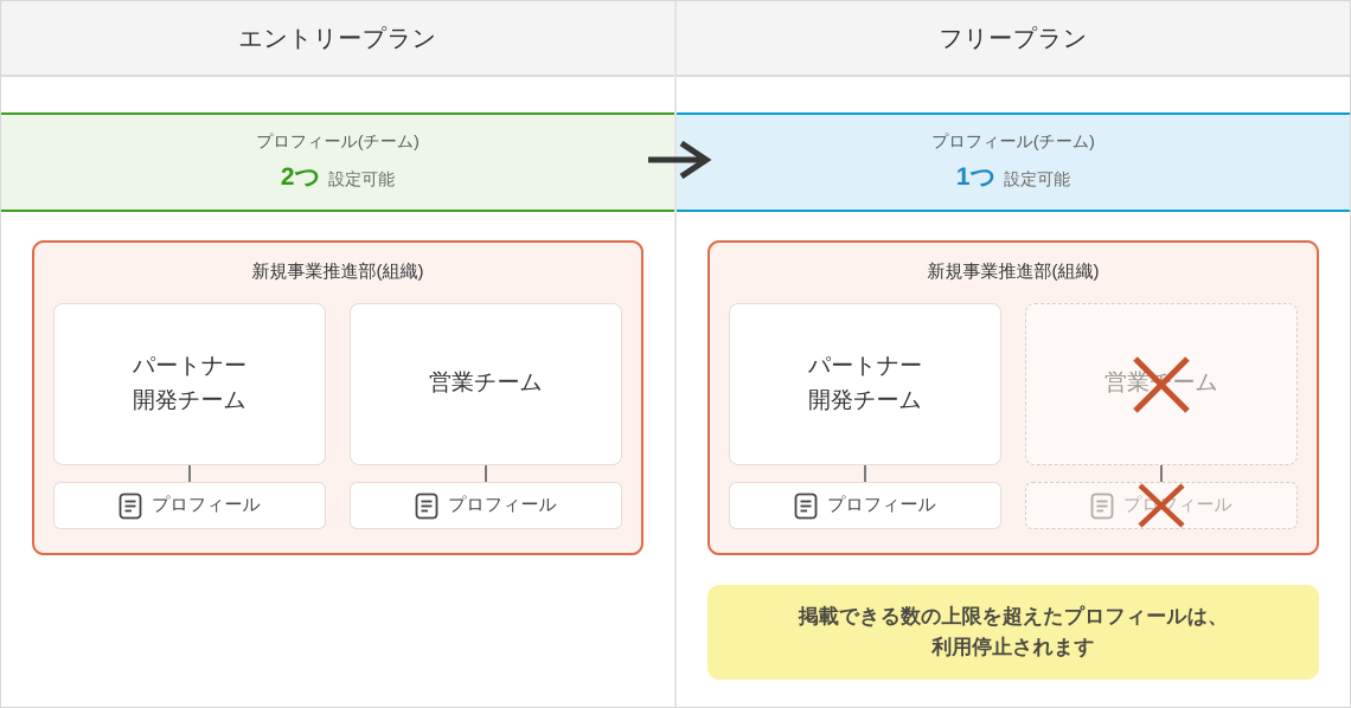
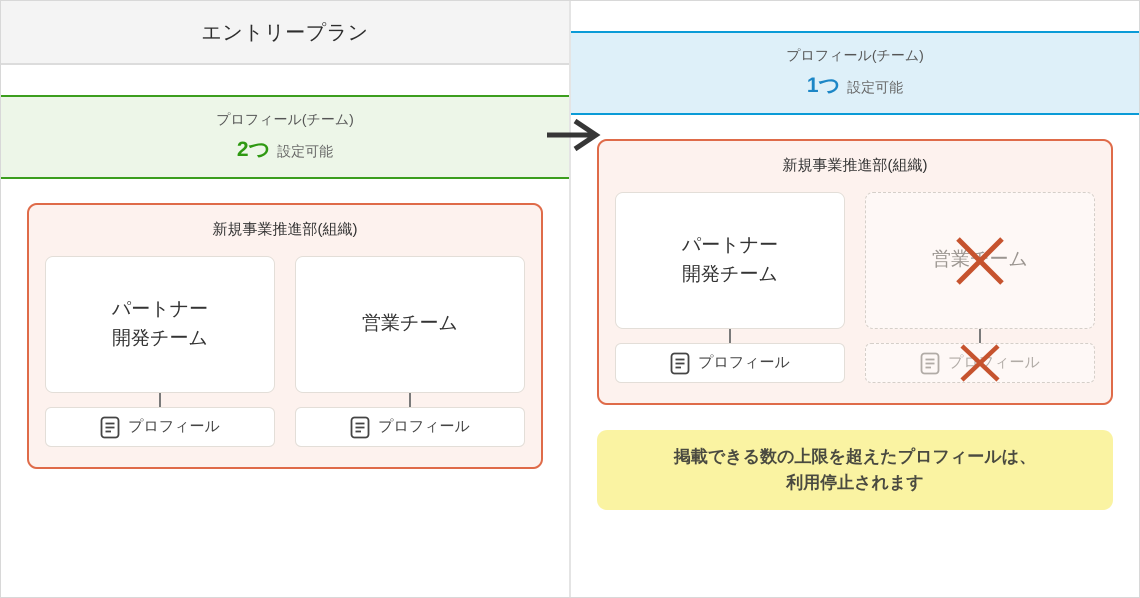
  エントリープラン
  プロフィール(チーム)
  2つ
  設定可能
  新規事業推進部(組織)
  パートナー
  開発チーム
  プロフィール
  営業チーム
  プロフィール
- フリープラン
  プロフィール(チーム)
  1つ
  設定可能
  新規事業推進部(組織)
  パートナー
  開発チーム
  プロフィール
  営業ーム
  プロフィール
  掲載できる数の上限を超えたプロフィールは、
  利用停止されます
